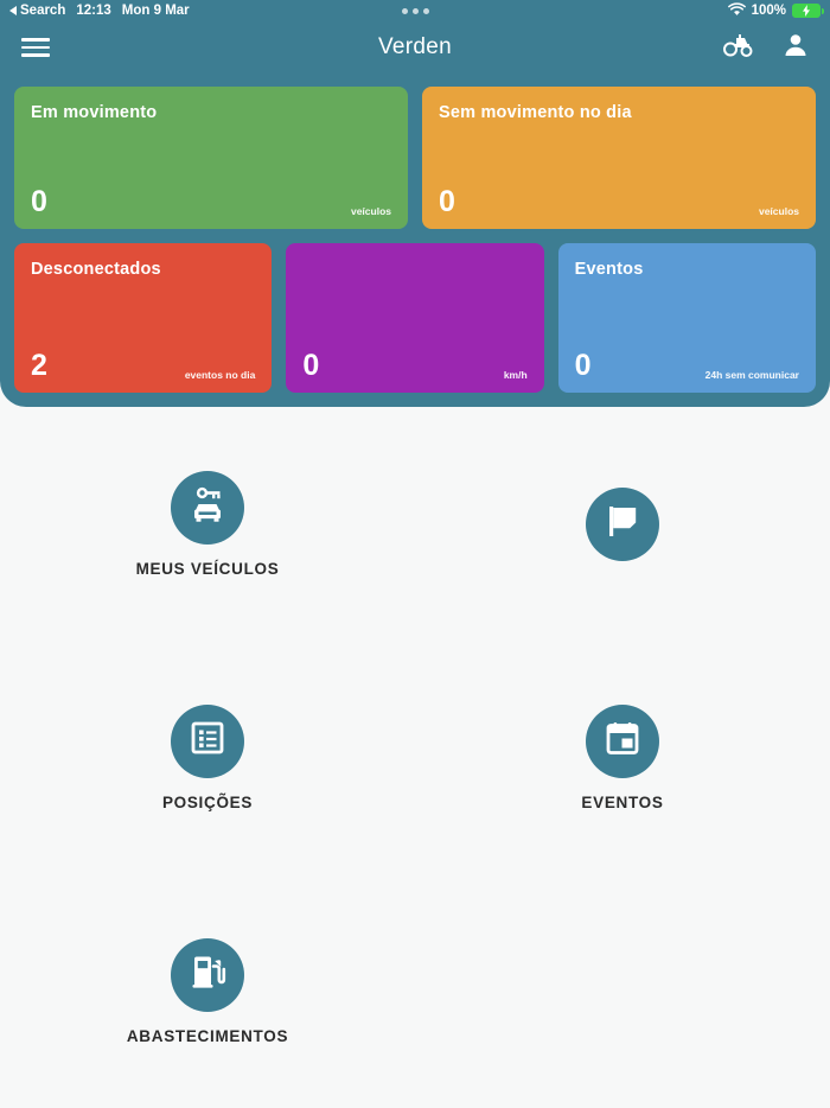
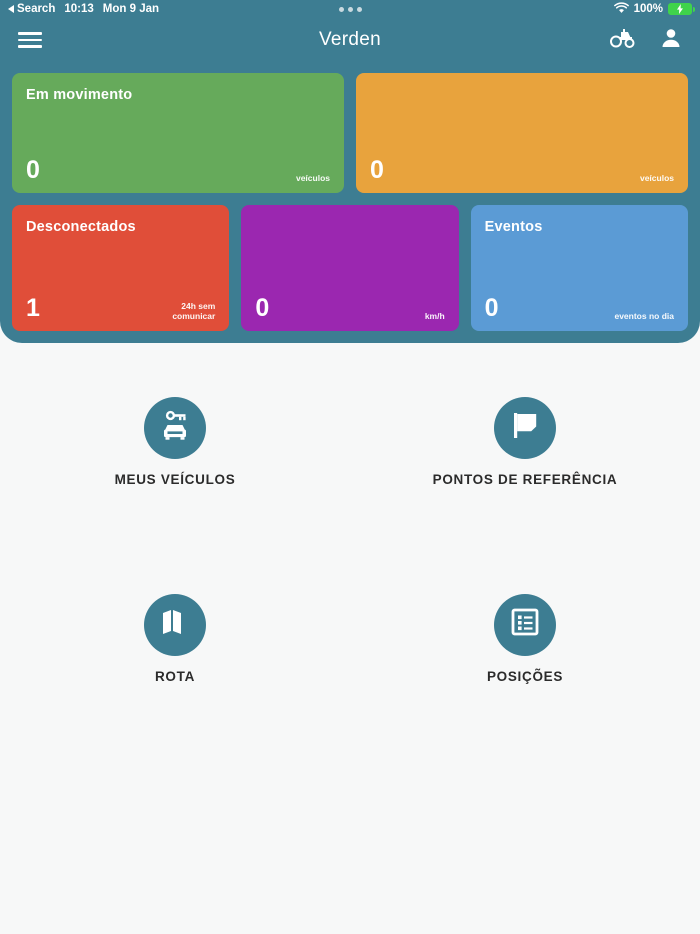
  Search
- 12:13
+ 10:13
- Mon 9 Mar
+ Mon 9 Jan
  100%
  Verden
  Em movimento
  0
  veículos
- Sem movimento no dia
  0
  veículos
  Desconectados
- 2
+ 1
- eventos no dia
+ 24h sem comunicar
  0
  km/h
  Eventos
  0
- 24h sem comunicar
+ eventos no dia
  MEUS VEÍCULOS
+ PONTOS DE REFERÊNCIA
+ ROTA
  POSIÇÕES
- EVENTOS
- ABASTECIMENTOS
